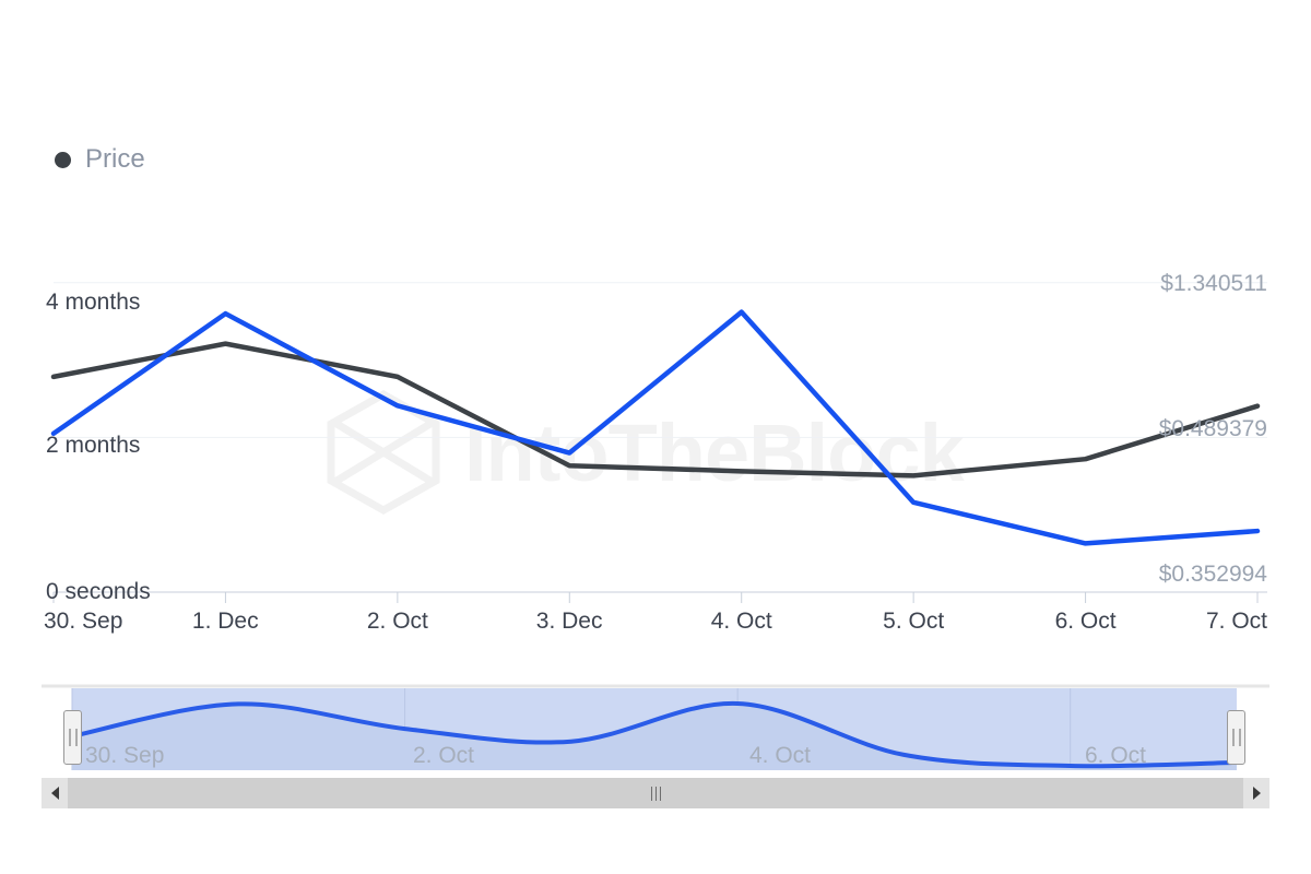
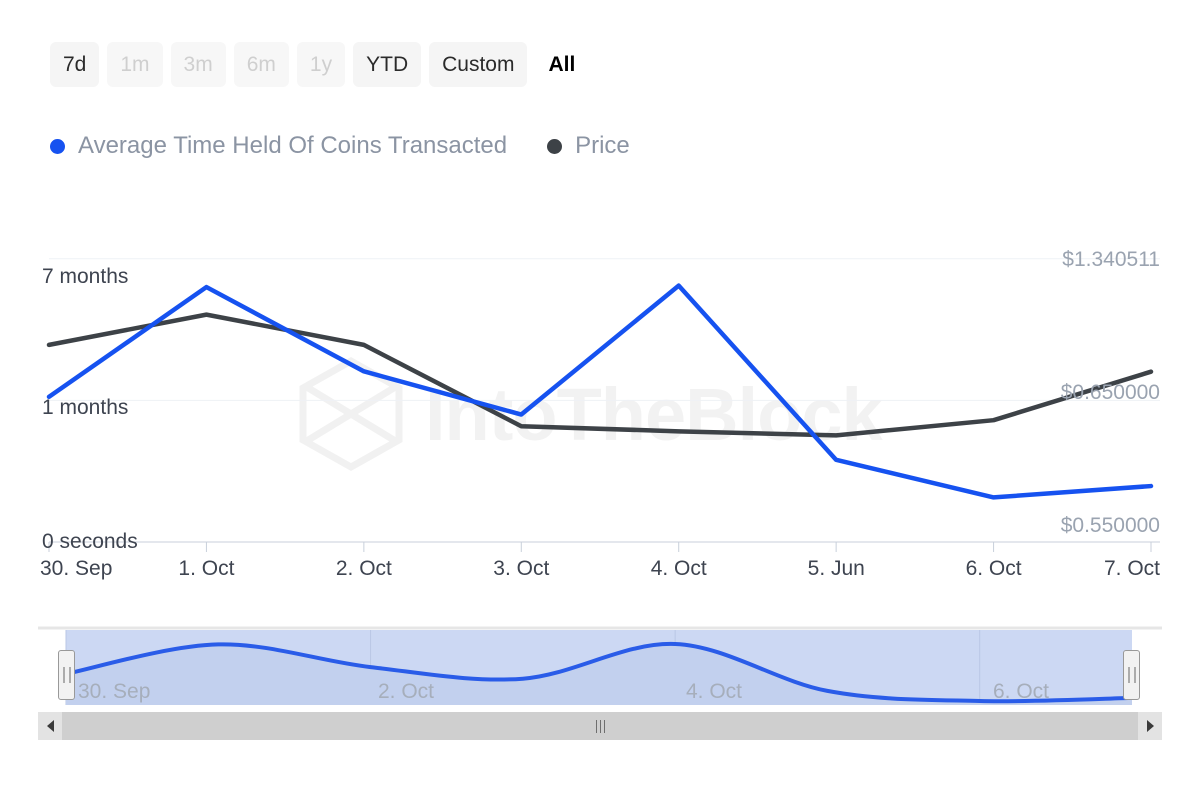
+ 7d
+ 1m
+ 3m
+ 6m
+ 1y
+ YTD
+ Custom
+ All
+ Average Time Held Of Coins Transacted
  Price
  InoTheBlock
- 4 months
+ 7 months
- 2 months
+ 1 months
  0 seconds
  $1.340511
- $0.489379
+ $0.650000
- $0.352994
+ $0.550000
  30. Sep
- 1. Dec
+ 1. Oct
  2. Oct
- 3. Dec
+ 3. Oct
  4. Oct
- 5. Oct
+ 5. Jun
  6. Oct
  7. Oct
  30. Sep
  2. Oct
  4. Oct
  6. Oct
